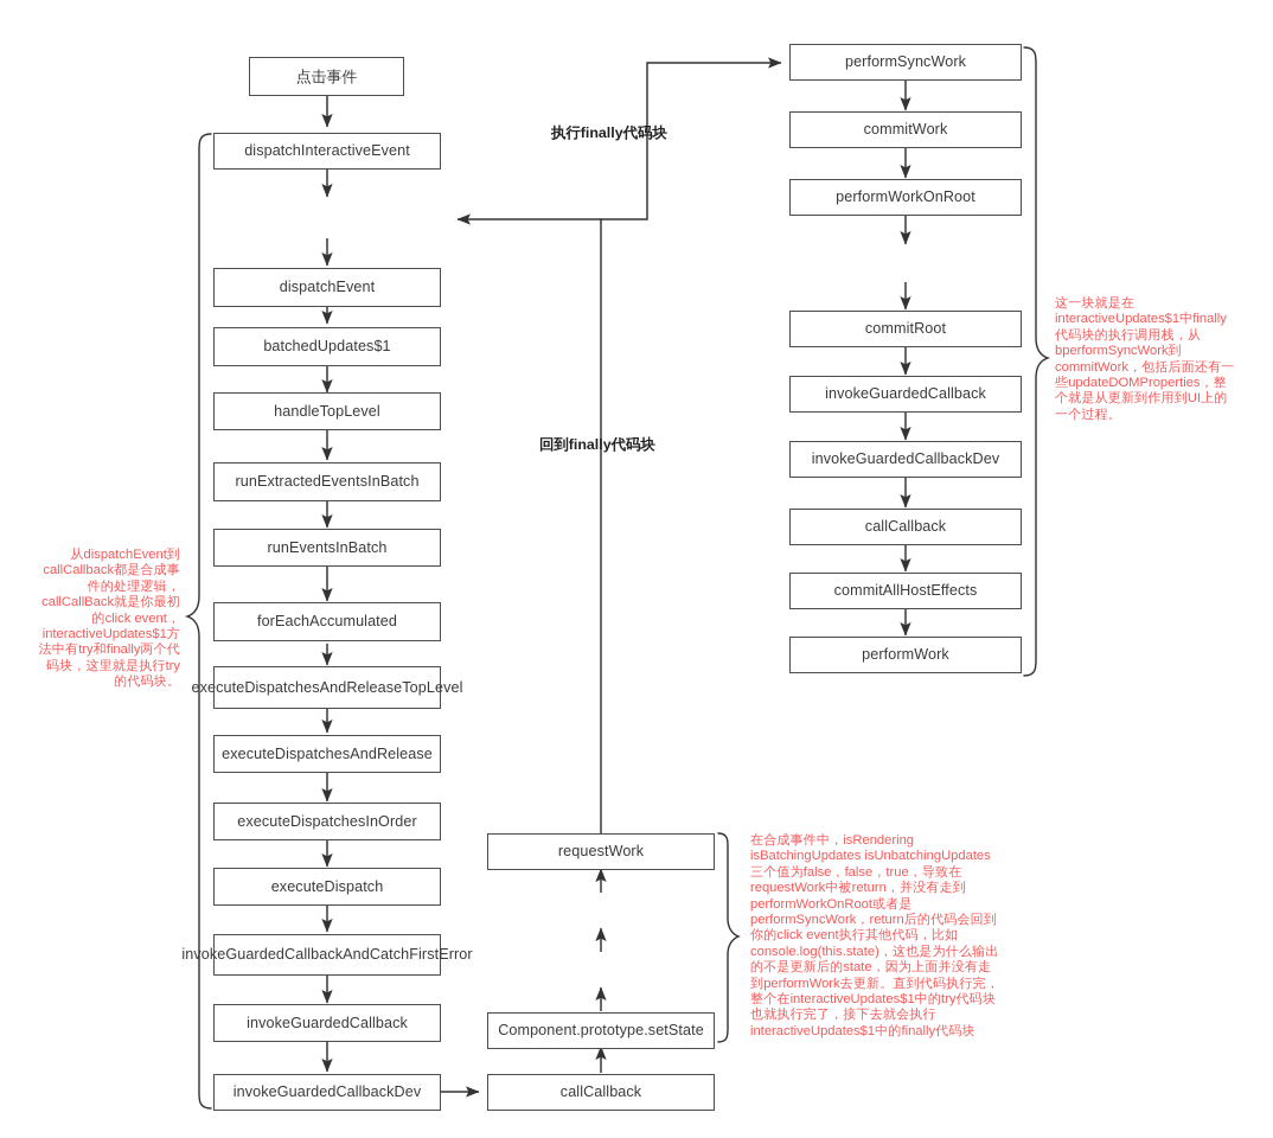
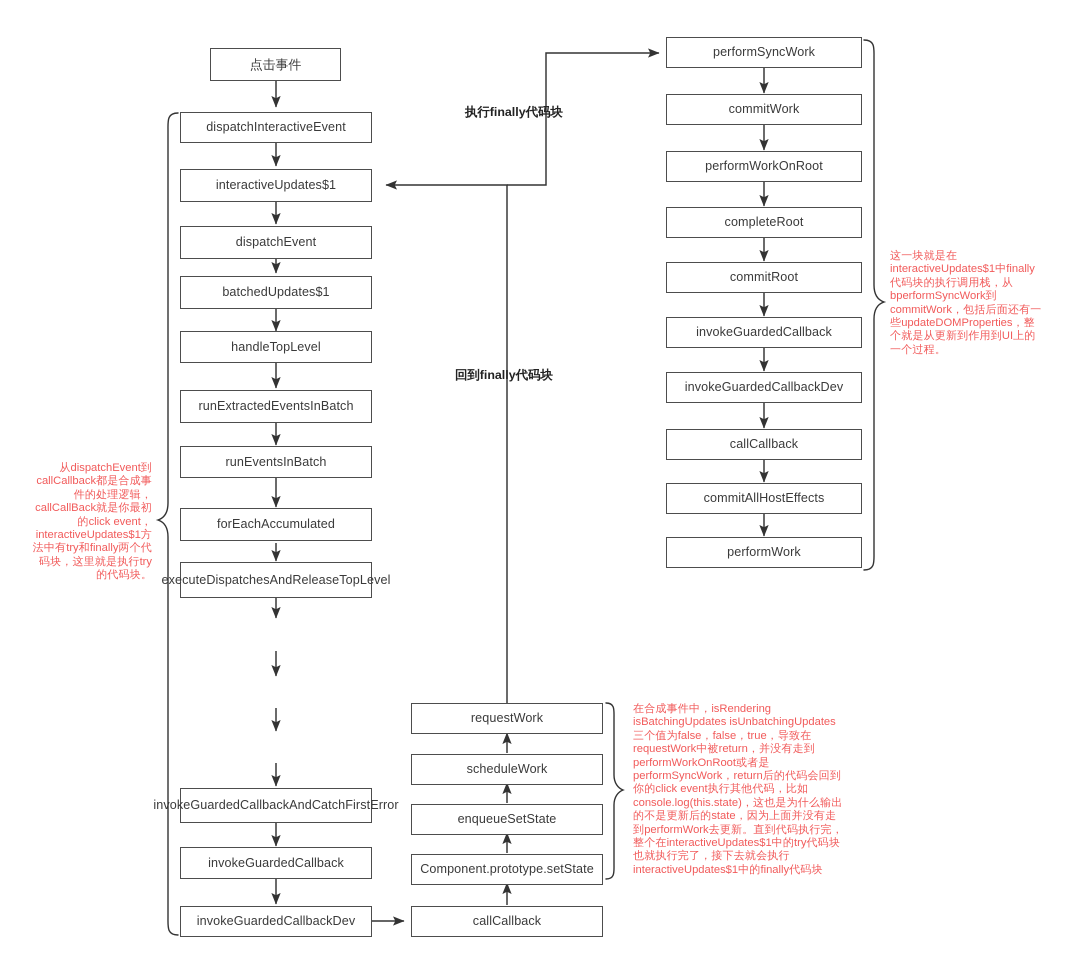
  点击事件
  dispatchInteractiveEvent
+ interactiveUpdates$1
  dispatchEvent
  batchedUpdates$1
  handleTopLevel
  runExtractedEventsInBatch
  runEventsInBatch
  forEachAccumulated
  executeDispatchesAndReleaseTopLevel
- executeDispatchesAndRelease
- executeDispatchesInOrder
- executeDispatch
  invokeGuardedCallbackAndCatchFirstError
  invokeGuardedCallback
  invokeGuardedCallbackDev
  performSyncWork
  commitWork
  performWorkOnRoot
+ completeRoot
  commitRoot
  invokeGuardedCallback
  invokeGuardedCallbackDev
  callCallback
  commitAllHostEffects
  performWork
  requestWork
+ scheduleWork
+ enqueueSetState
  Component.prototype.setState
  callCallback
  执行finally代码块
  回到finally代码块
  从dispatchEvent到callCallback都是合成事件的处理逻辑，callCallBack就是你最初的click event，interactiveUpdates$1方法中有try和finally两个代码块，这里就是执行try的代码块。
  这一块就是在interactiveUpdates$1中finally代码块的执行调用栈，从bperformSyncWork到commitWork，包括后面还有一些updateDOMProperties，整个就是从更新到作用到UI上的一个过程。
  在合成事件中，isRendering isBatchingUpdates isUnbatchingUpdates三个值为false，false，true，导致在requestWork中被return，并没有走到performWorkOnRoot或者是performSyncWork，return后的代码会回到你的click event执行其他代码，比如console.log(this.state)，这也是为什么输出的不是更新后的state，因为上面并没有走到performWork去更新。直到代码执行完，整个在interactiveUpdates$1中的try代码块也就执行完了，接下去就会执行interactiveUpdates$1中的finally代码块
